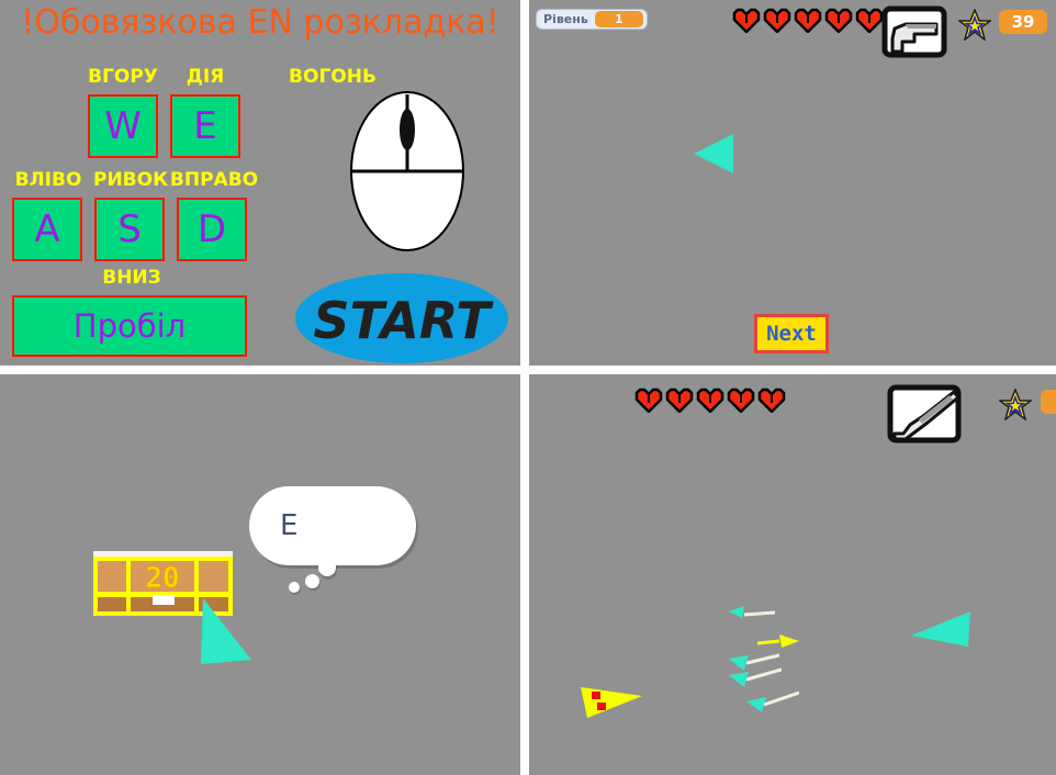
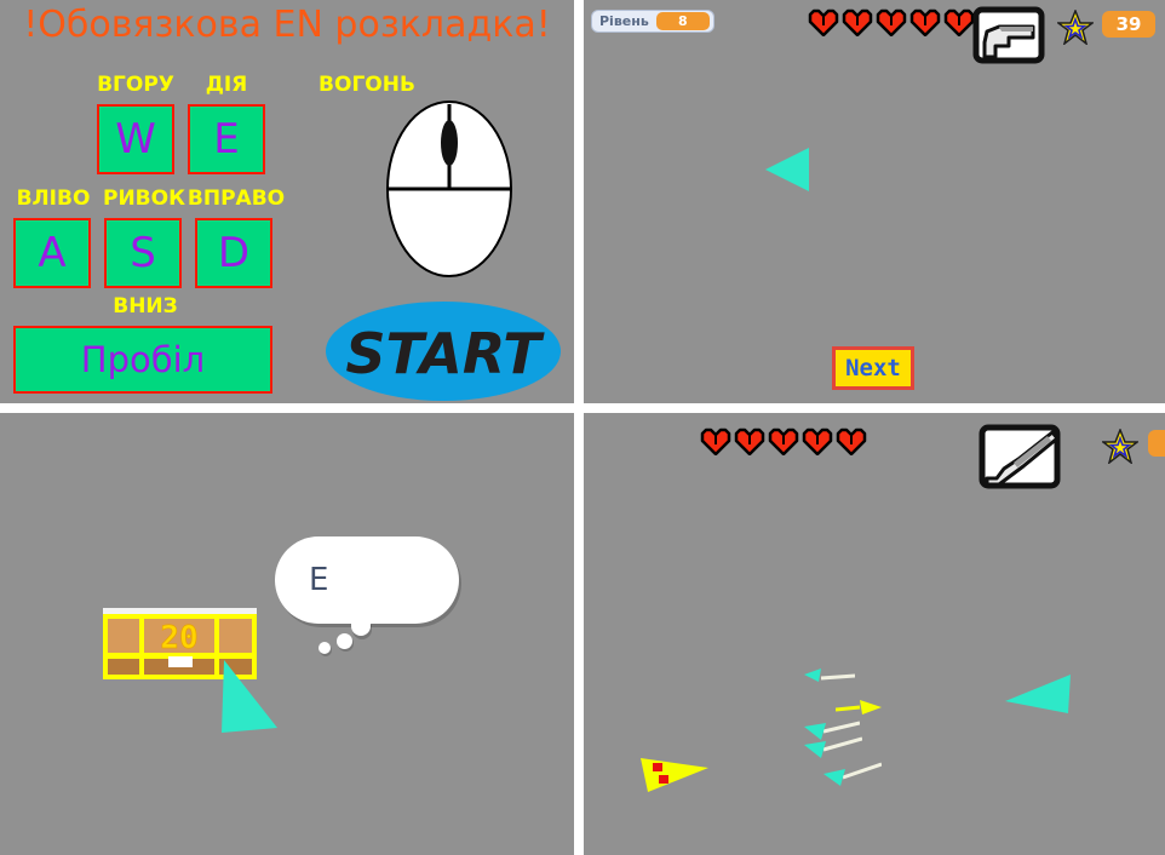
  !Обовязкова EN розкладка!
  ВГОРУ
  ДІЯ
  ВЛІВО
  РИВОК
  ВПРАВО
  ВНИЗ
  ВОГОНЬ
  W
  E
  A
  S
  D
  Пробіл
  START
  Рівень
- 1
+ 8
  39
  Next
  20
  E
